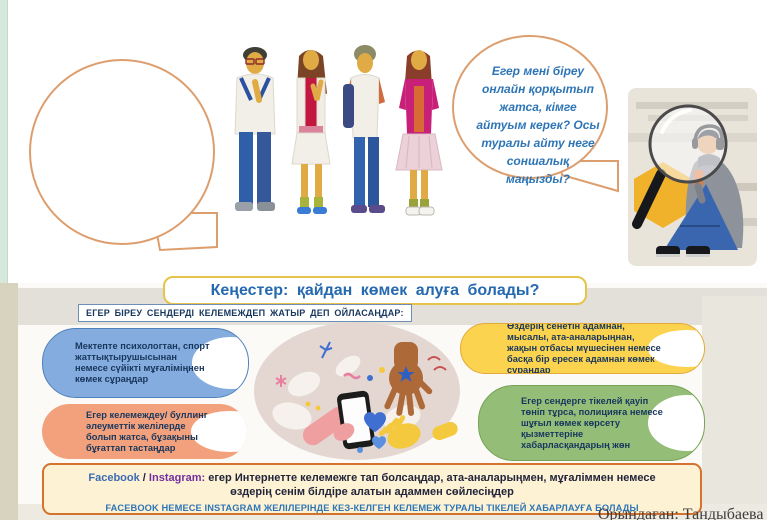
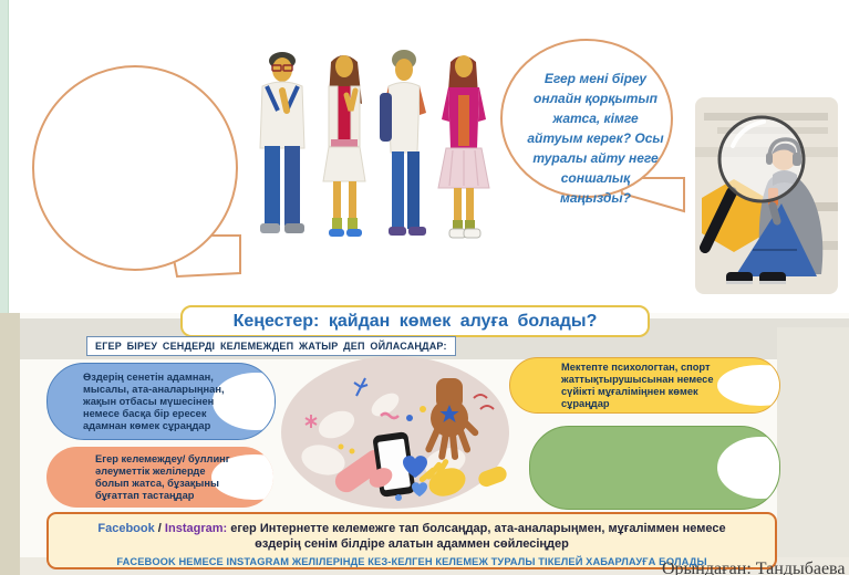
  Егер мені біреу онлайн қорқытып жатса, кімге айтуым керек? Осы туралы айту неге соншалық маңызды?
  Кеңестер: қайдан көмек алуға болады?
  ЕГЕР БІРЕУ СЕНДЕРДІ КЕЛЕМЕЖДЕП ЖАТЫР ДЕП ОЙЛАСАҢДАР:
- Мектепте психологтан, спорт жаттықтырушысынан немесе сүйікті мұғаліміңнен көмек сұраңдар
+ Өздерің сенетін адамнан, мысалы, ата-аналарыңнан, жақын отбасы мүшесінен немесе басқа бір ересек адамнан көмек сұраңдар
  Егер келемеждеу/ буллинг әлеуметтік желілерде болып жатса, бұзақыны бұғаттап тастаңдар
- Өздерің сенетін адамнан, мысалы, ата-аналарыңнан, жақын отбасы мүшесінен немесе басқа бір ересек адамнан көмек сұраңдар
+ Мектепте психологтан, спорт жаттықтырушысынан немесе сүйікті мұғаліміңнен көмек сұраңдар
- Егер сендерге тікелей қауіп төніп тұрса, полицияға немесе шұғыл көмек көрсету қызметтеріне хабарласқандарың жөн
  Facebook / Instagram: егер Интернетте келемежге тап болсаңдар, ата-аналарыңмен, мұғаліммен немесе өздерің сенім білдіре алатын адаммен сөйлесіңдер
  FACEBOOK НЕМЕСЕ INSTAGRAM ЖЕЛІЛЕРІНДЕ КЕЗ-КЕЛГЕН КЕЛЕМЕЖ ТУРАЛЫ ТІКЕЛЕЙ ХАБАРЛАУҒА БОЛАДЫ
  Орындаған: Тандыбаева
